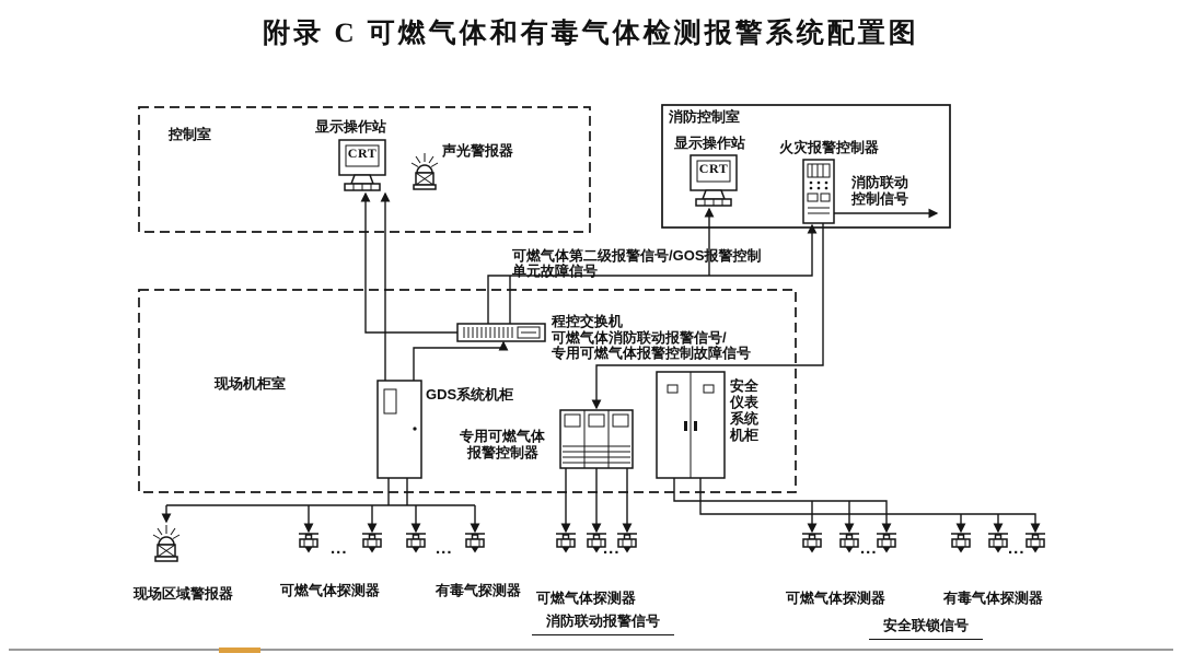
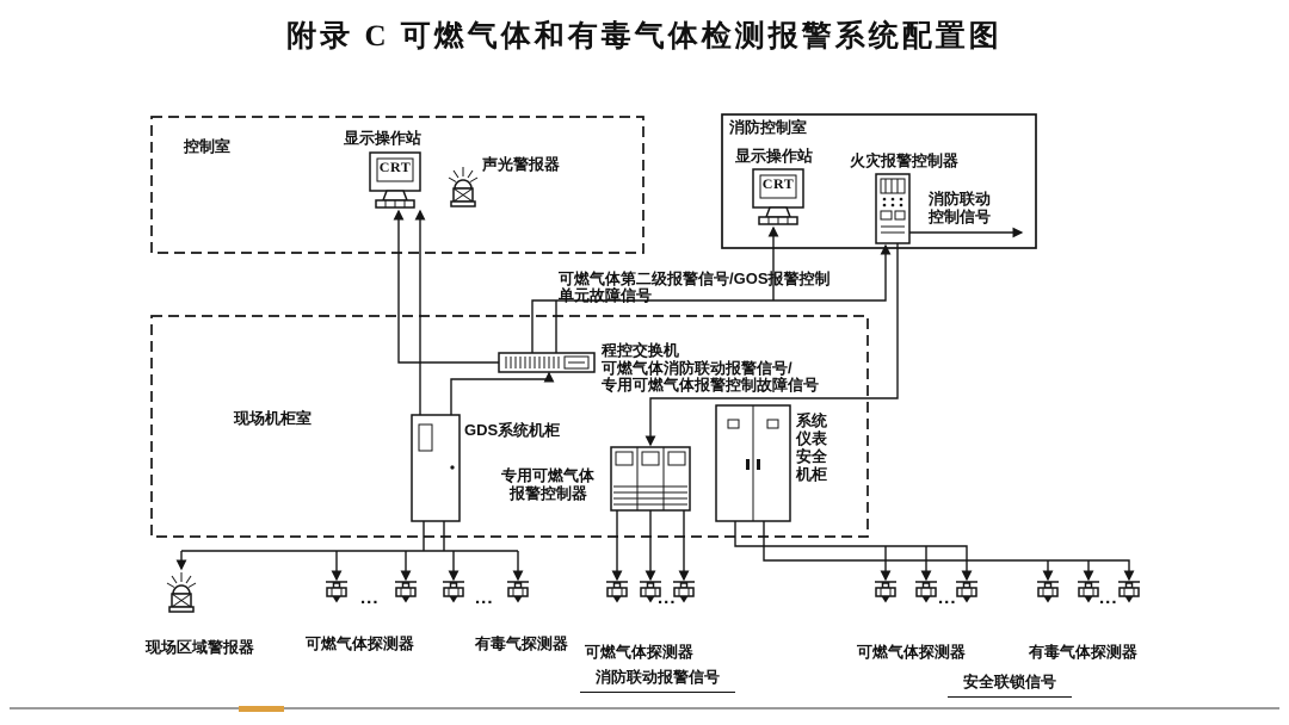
  附录 C 可燃气体和有毒气体检测报警系统配置图
  控制室
  显示操作站
  CRT
  声光警报器
  消防控制室
  显示操作站
  CRT
  火灾报警控制器
  消防联动
  控制信号
  可燃气体第二级报警信号/GOS报警控制
  单元故障信号
  现场机柜室
  程控交换机
  可燃气体消防联动报警信号/
  专用可燃气体报警控制故障信号
  GDS系统机柜
  专用可燃气体
  报警控制器
- 安全
+ 系统
  仪表
- 系统
+ 安全
  机柜
  现场区域警报器
  可燃气体探测器
  有毒气探测器
  可燃气体探测器
  消防联动报警信号
  可燃气体探测器
  有毒气体探测器
  安全联锁信号
  ...
  ...
  ...
  ...
  ...
